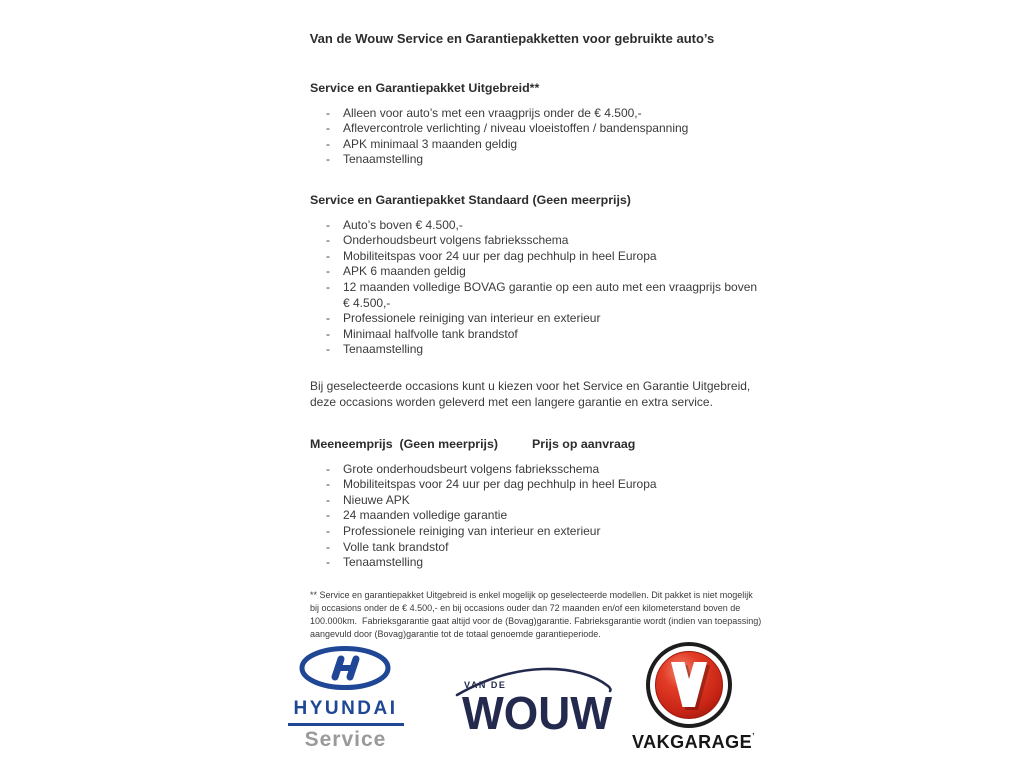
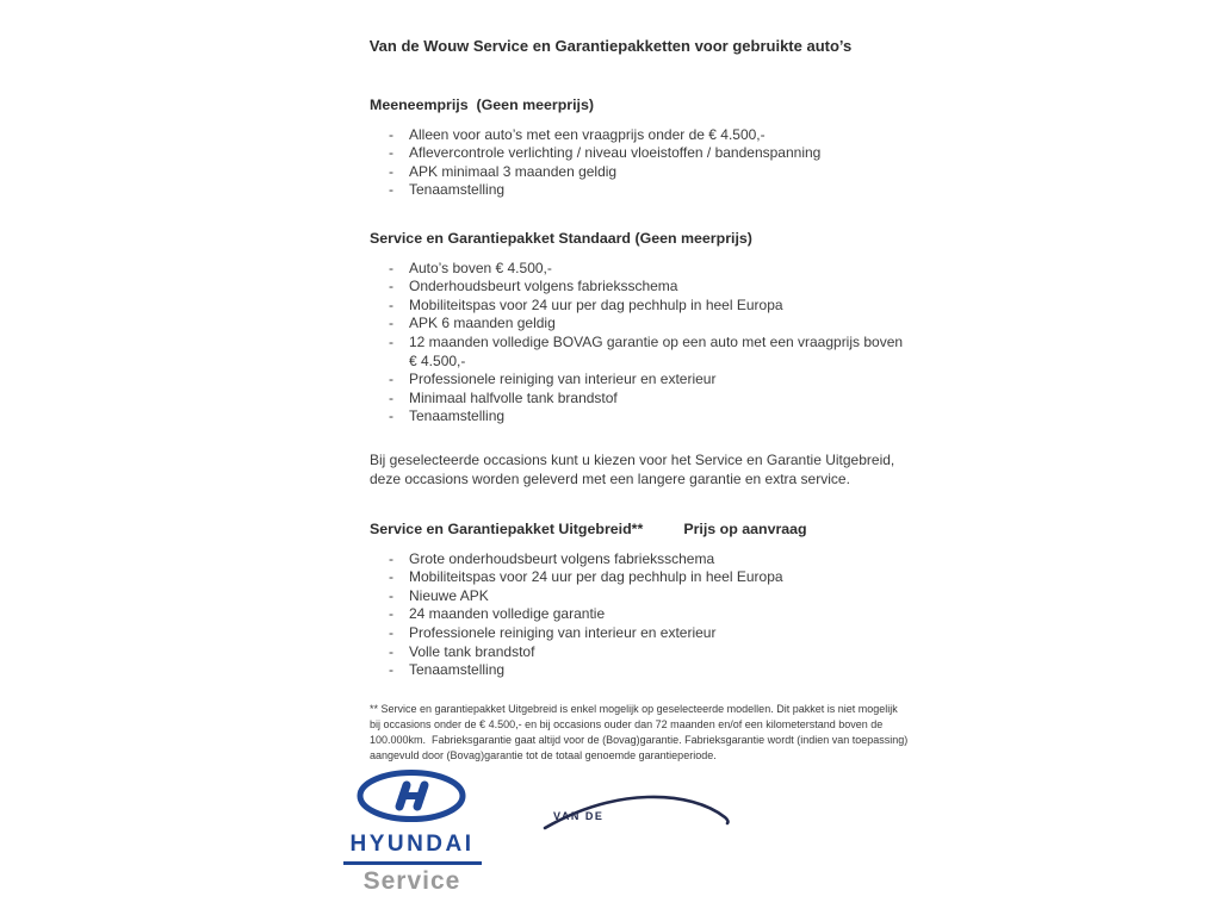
  Van de Wouw Service en Garantiepakketten voor gebruikte auto’s
- Service en Garantiepakket Uitgebreid**
+ Meeneemprijs (Geen meerprijs)
  -
  Alleen voor auto’s met een vraagprijs onder de € 4.500,-
  -
  Aflevercontrole verlichting / niveau vloeistoffen / bandenspanning
  -
  APK minimaal 3 maanden geldig
  -
  Tenaamstelling
  Service en Garantiepakket Standaard (Geen meerprijs)
  -
  Auto’s boven € 4.500,-
  -
  Onderhoudsbeurt volgens fabrieksschema
  -
  Mobiliteitspas voor 24 uur per dag pechhulp in heel Europa
  -
  APK 6 maanden geldig
  -
  12 maanden volledige BOVAG garantie op een auto met een vraagprijs boven
  € 4.500,-
  -
  Professionele reiniging van interieur en exterieur
  -
  Minimaal halfvolle tank brandstof
  -
  Tenaamstelling
  Bij geselecteerde occasions kunt u kiezen voor het Service en Garantie Uitgebreid,
  deze occasions worden geleverd met een langere garantie en extra service.
- Meeneemprijs (Geen meerprijs)
+ Service en Garantiepakket Uitgebreid**
  Prijs op aanvraag
  -
  Grote onderhoudsbeurt volgens fabrieksschema
  -
  Mobiliteitspas voor 24 uur per dag pechhulp in heel Europa
  -
  Nieuwe APK
  -
  24 maanden volledige garantie
  -
  Professionele reiniging van interieur en exterieur
  -
  Volle tank brandstof
  -
  Tenaamstelling
  ** Service en garantiepakket Uitgebreid is enkel mogelijk op geselecteerde modellen. Dit pakket is niet mogelijk
  bij occasions onder de € 4.500,- en bij occasions ouder dan 72 maanden en/of een kilometerstand boven de
  100.000km. Fabrieksgarantie gaat altijd voor de (Bovag)garantie. Fabrieksgarantie wordt (indien van toepassing)
  aangevuld door (Bovag)garantie tot de totaal genoemde garantieperiode.
  HYUNDAI
  Service
  VAN DE
- WOUW
- VAKGARAGE’
